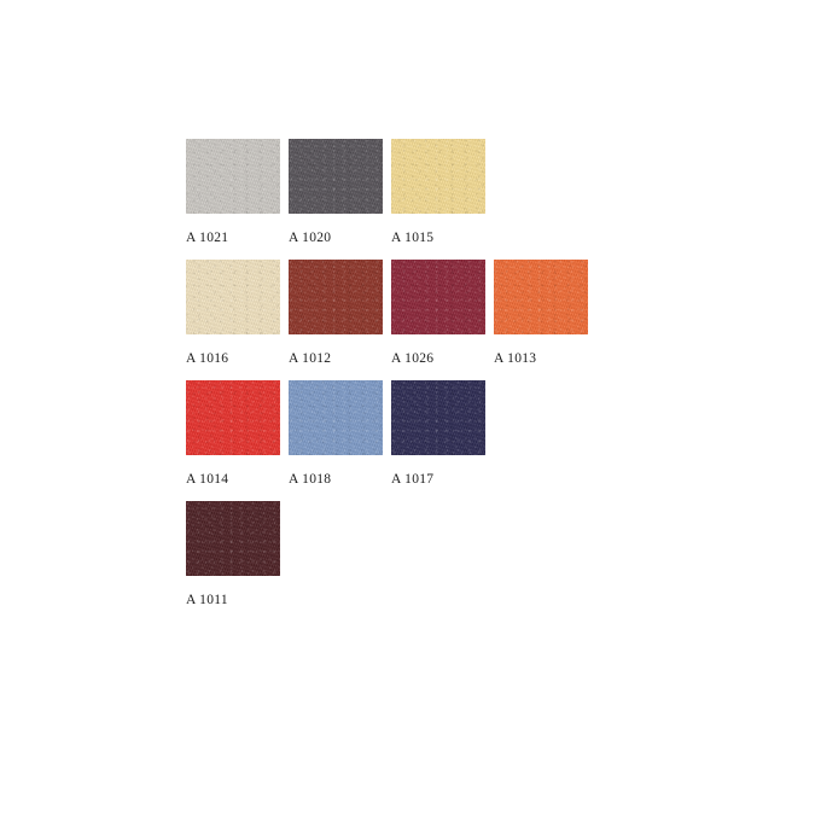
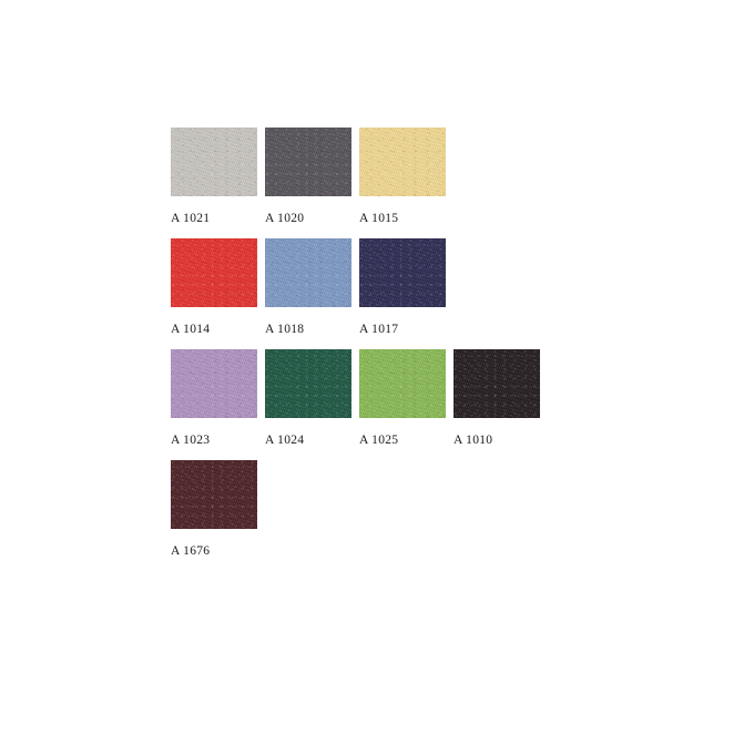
  A 1021
  A 1020
  A 1015
- A 1016
- A 1012
- A 1026
- A 1013
  A 1014
  A 1018
  A 1017
+ A 1023
+ A 1024
+ A 1025
+ A 1010
- A 1011
+ A 1676
